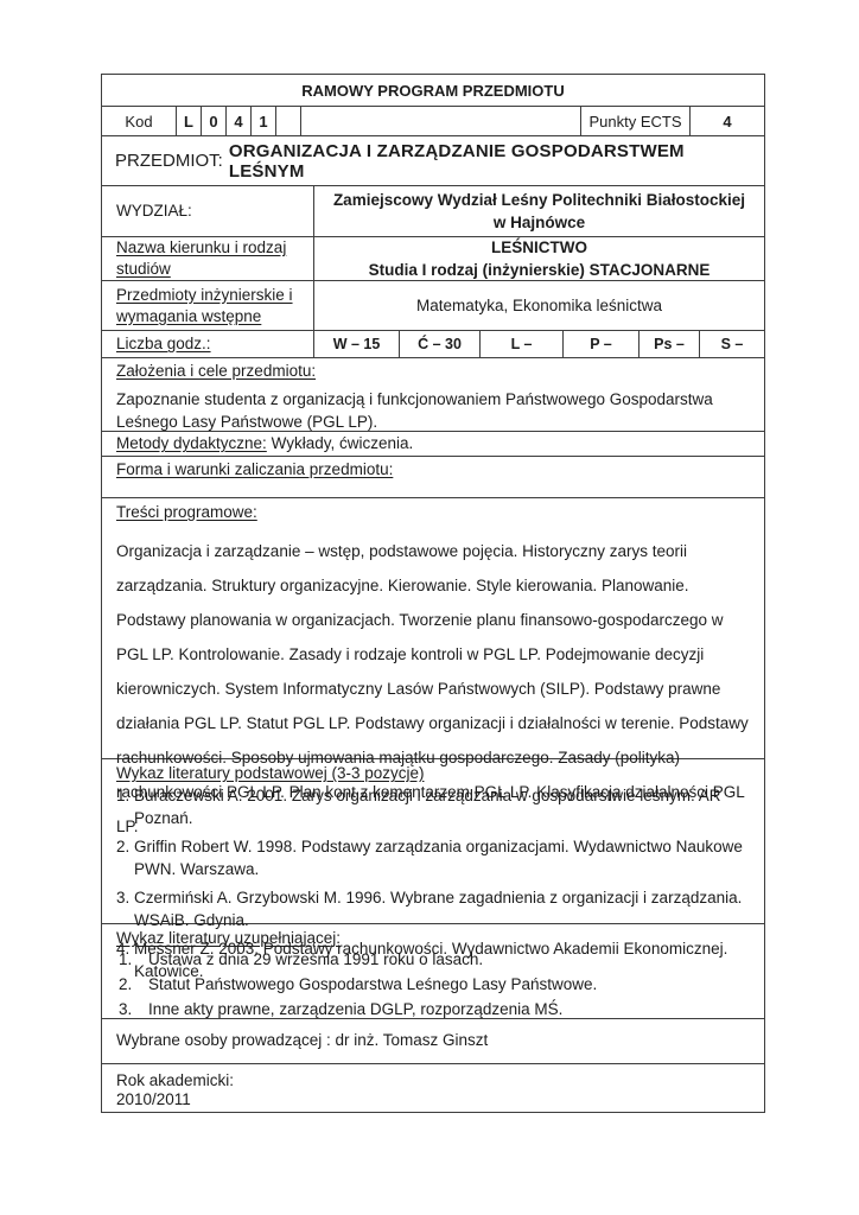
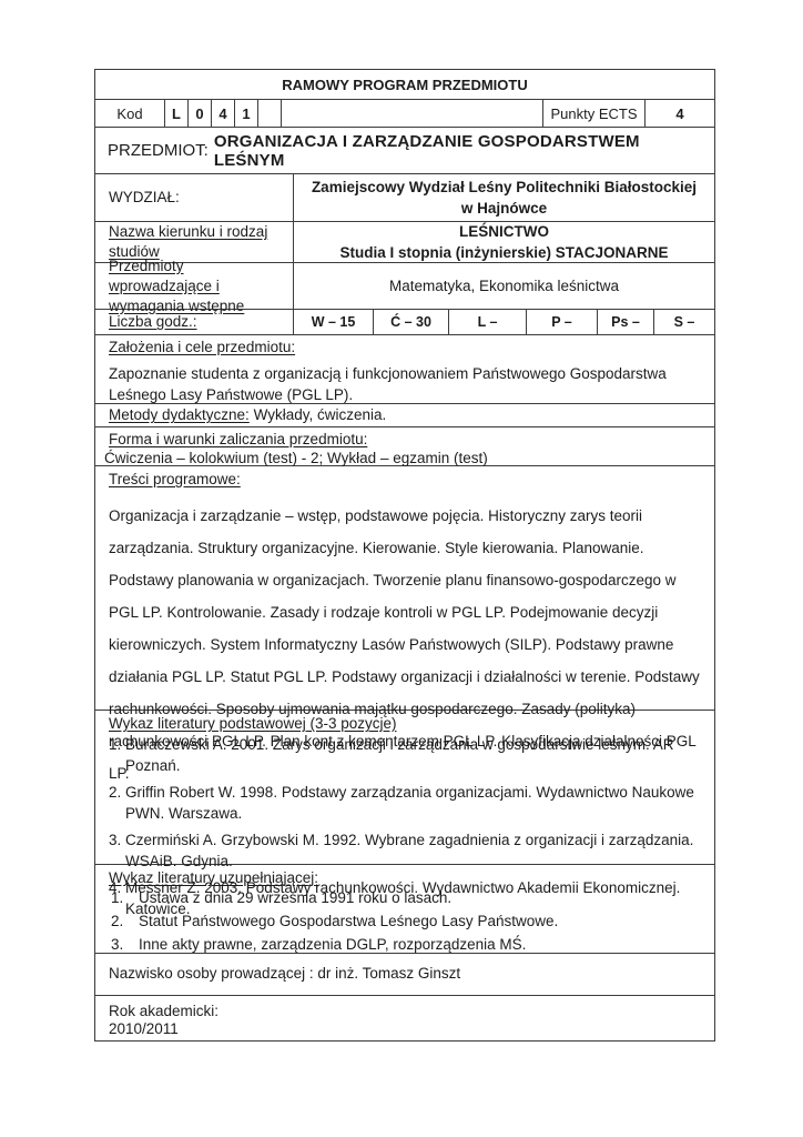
  RAMOWY PROGRAM PRZEDMIOTU
  Kod
  L
  0
  4
  1
  Punkty ECTS
  4
  PRZEDMIOT:
  ORGANIZACJA I ZARZĄDZANIE GOSPODARSTWEM LEŚNYM
  WYDZIAŁ:
  Zamiejscowy Wydział Leśny Politechniki Białostockiej
  w Hajnówce
  Nazwa kierunku i rodzaj studiów
  LEŚNICTWO
- Studia I rodzaj (inżynierskie) STACJONARNE
+ Studia I stopnia (inżynierskie) STACJONARNE
- Przedmioty inżynierskie i wymagania wstępne
+ Przedmioty wprowadzające i wymagania wstępne
  Matematyka, Ekonomika leśnictwa
  Liczba godz.:
  W – 15
  Ć – 30
  L –
  P –
  Ps –
  S –
  Założenia i cele przedmiotu:
  Zapoznanie studenta z organizacją i funkcjonowaniem Państwowego Gospodarstwa Leśnego Lasy Państwowe (PGL LP).
  Metody dydaktyczne: Wykłady, ćwiczenia.
  Forma i warunki zaliczania przedmiotu:
+ Ćwiczenia – kolokwium (test) - 2; Wykład – egzamin (test)
  Treści programowe:
  Organizacja i zarządzanie – wstęp, podstawowe pojęcia. Historyczny zarys teorii zarządzania. Struktury organizacyjne. Kierowanie. Style kierowania. Planowanie. Podstawy planowania w organizacjach. Tworzenie planu finansowo-gospodarczego w PGL LP. Kontrolowanie. Zasady i rodzaje kontroli w PGL LP. Podejmowanie decyzji kierowniczych. System Informatyczny Lasów Państwowych (SILP). Podstawy prawne działania PGL LP. Statut PGL LP. Podstawy organizacji i działalności w terenie. Podstawy rachunkowości. Sposoby ujmowania majątku gospodarczego. Zasady (polityka) rachunkowości PGL LP. Plan kont z komentarzem PGL LP. Klasyfikacja działalności PGL LP.
  Wykaz literatury podstawowej (3-3 pozycje)
  1.
  Buraczewski A. 2001. Zarys organizacji i zarządzania w gospodarstwie leśnym. AR Poznań.
  2.
  Griffin Robert W. 1998. Podstawy zarządzania organizacjami. Wydawnictwo Naukowe PWN. Warszawa.
  3.
- Czermiński A. Grzybowski M. 1996. Wybrane zagadnienia z organizacji i zarządzania. WSAiB. Gdynia.
+ Czermiński A. Grzybowski M. 1992. Wybrane zagadnienia z organizacji i zarządzania. WSAiB. Gdynia.
  4.
  Messner Z. 2003. Podstawy rachunkowości. Wydawnictwo Akademii Ekonomicznej. Katowice.
  Wykaz literatury uzupełniającej:
  1.
  Ustawa z dnia 29 września 1991 roku o lasach.
  2.
  Statut Państwowego Gospodarstwa Leśnego Lasy Państwowe.
  3.
  Inne akty prawne, zarządzenia DGLP, rozporządzenia MŚ.
- Wybrane osoby prowadzącej : dr inż. Tomasz Ginszt
+ Nazwisko osoby prowadzącej : dr inż. Tomasz Ginszt
  Rok akademicki:
  2010/2011
